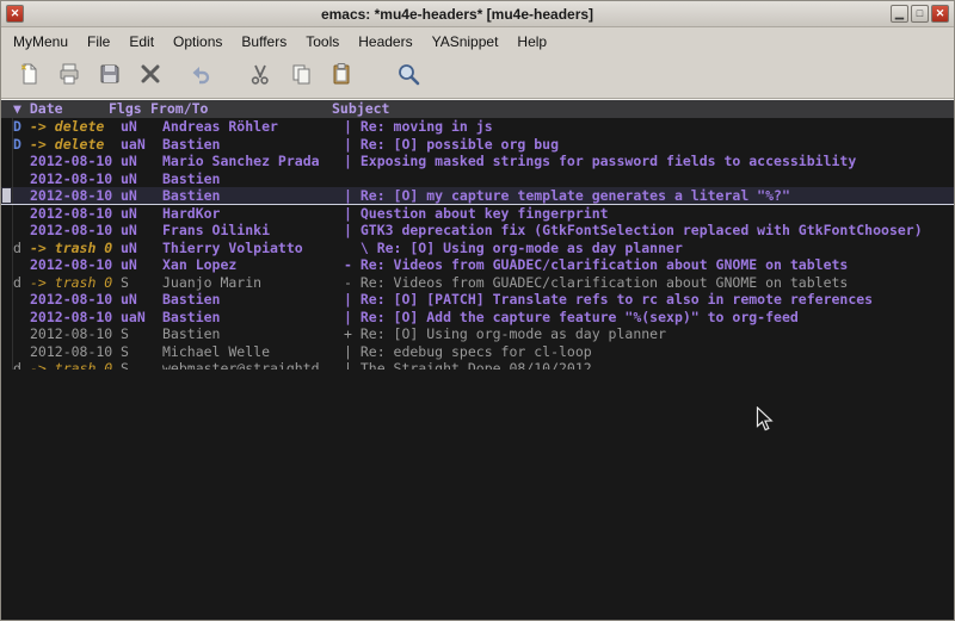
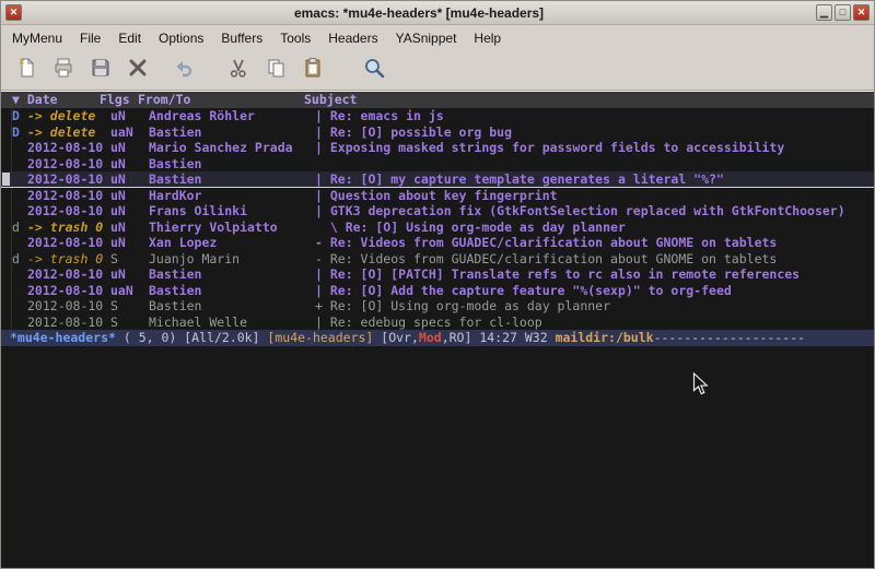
  ✕
  emacs: *mu4e-headers* [mu4e-headers]
  ▁
  □
  ✕
  MyMenu
  File
  Edit
  Options
  Buffers
  Tools
  Headers
  YASnippet
  Help
  ▼ Date
  Flgs
  From/To
  Subject
  D
  -> delete
  uN
  Andreas Röhler
- | Re: moving in js
+ | Re: emacs in js
  D
  -> delete
  uaN
  Bastien
  | Re: [O] possible org bug
  2012-08-10
  uN
  Mario Sanchez Prada
  | Exposing masked strings for password fields to accessibility
  2012-08-10
  uN
  Bastien
  2012-08-10
  uN
  Bastien
  | Re: [O] my capture template generates a literal "%?"
  2012-08-10
  uN
  HardKor
  | Question about key fingerprint
  2012-08-10
  uN
  Frans Oilinki
  | GTK3 deprecation fix (GtkFontSelection replaced with GtkFontChooser)
  d
  -> trash 0
  uN
  Thierry Volpiatto
  \ Re: [O] Using org-mode as day planner
  2012-08-10
  uN
  Xan Lopez
  - Re: Videos from GUADEC/clarification about GNOME on tablets
  d
  -> trash 0
  S
  Juanjo Marin
  - Re: Videos from GUADEC/clarification about GNOME on tablets
  2012-08-10
  uN
  Bastien
  | Re: [O] [PATCH] Translate refs to rc also in remote references
  2012-08-10
  uaN
  Bastien
  | Re: [O] Add the capture feature "%(sexp)" to org-feed
  2012-08-10
  S
  Bastien
  + Re: [O] Using org-mode as day planner
  2012-08-10
  S
  Michael Welle
  | Re: edebug specs for cl-loop
+ *mu4e-headers* ( 5, 0) [All/2.0k] [mu4e-headers] [Ovr,Mod,RO] 14:27 W32 maildir:/bulk--------------------
